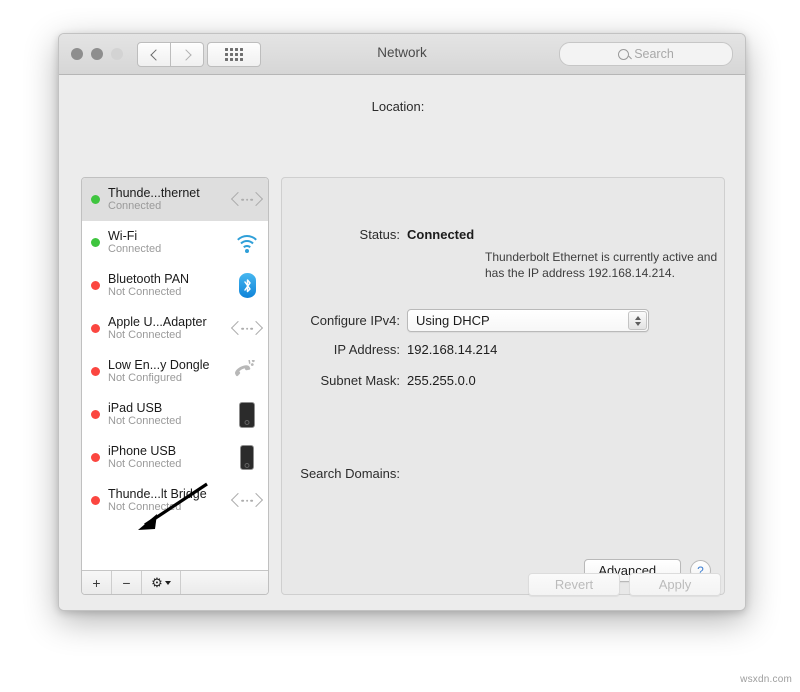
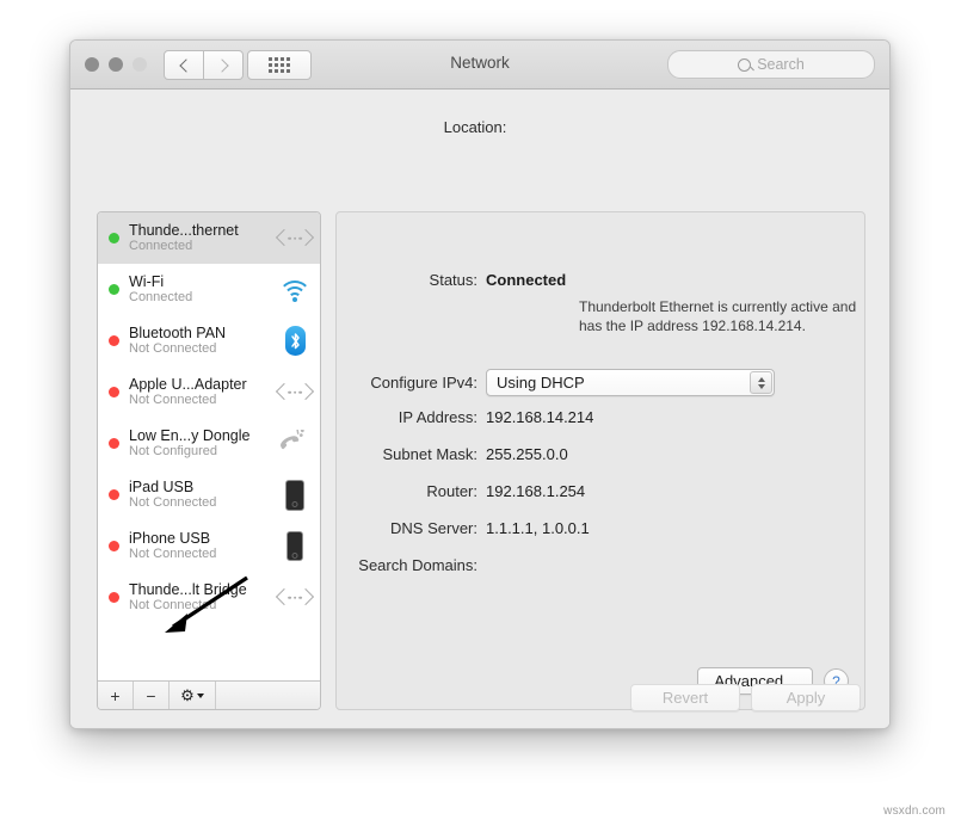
  Network
  Search
  Location:
  Thunde...thernet
  Connected
  Wi-Fi
  Connected
  Bluetooth PAN
  Not Connected
  Apple U...Adapter
  Not Connected
  Low En...y Dongle
  Not Configured
  iPad USB
  Not Connected
  iPhone USB
  Not Connected
  Thunde...lt Brige
  Not Connectd
  +
  −
  ⚙
  Status:
  Connected
  Thunderbolt Ethernet is currently active and has the IP address 192.168.14.214.
  Configure IPv4:
  Using DHCP
  IP Address:
  192.168.14.214
  Subnet Mask:
  255.255.0.0
+ Router:
+ 192.168.1.254
+ DNS Server:
+ 1.1.1.1, 1.0.0.1
  Search Domains:
  Advanced...
  ?
  Revert
  Apply
  wsxdn.com
